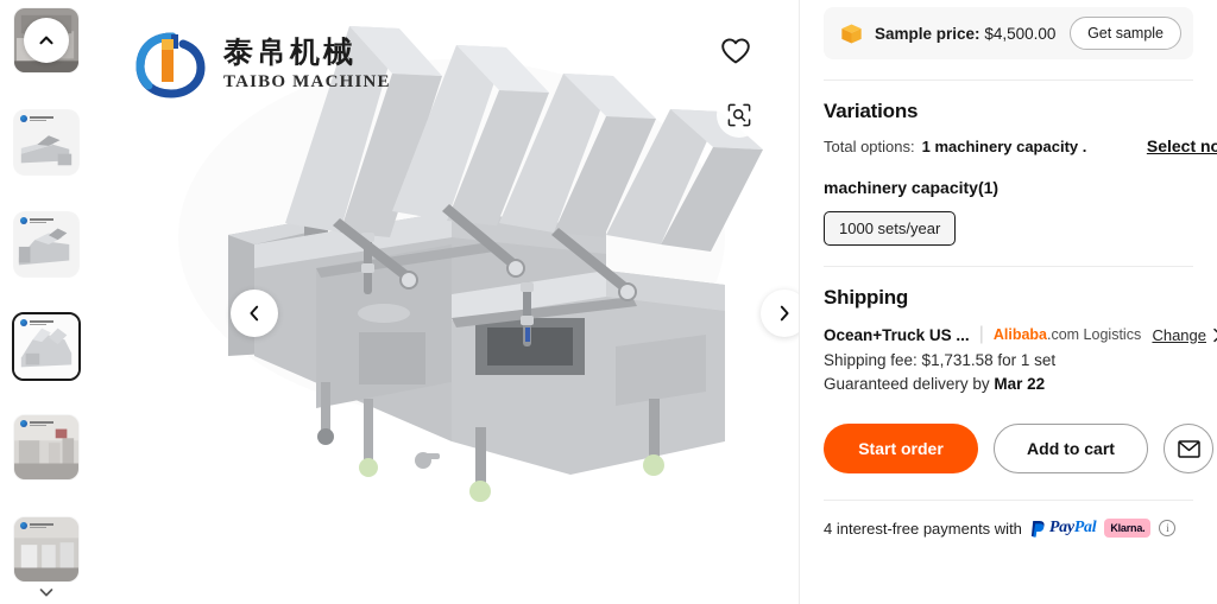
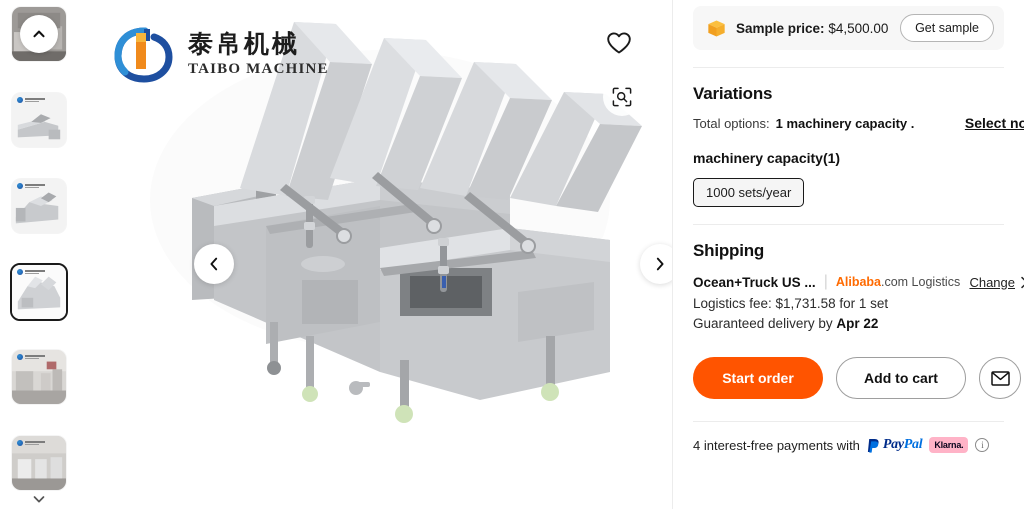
  泰帛机械
  TAIBO MACHINE
  Sample price: $4,500.00
  Get sample
  Variations
  Total options:
  1 machinery capacity .
  Select no
  machinery capacity(1)
  1000 sets/year
  Shipping
  Ocean+Truck US ...
  |
  Alibaba.com Logistics
  Change
- Shipping fee: $1,731.58 for 1 set
+ Logistics fee: $1,731.58 for 1 set
- Guaranteed delivery by Mar 22
+ Guaranteed delivery by Apr 22
  Start order
  Add to cart
  4 interest-free payments with
  PayPal
  Klarna.
  i
